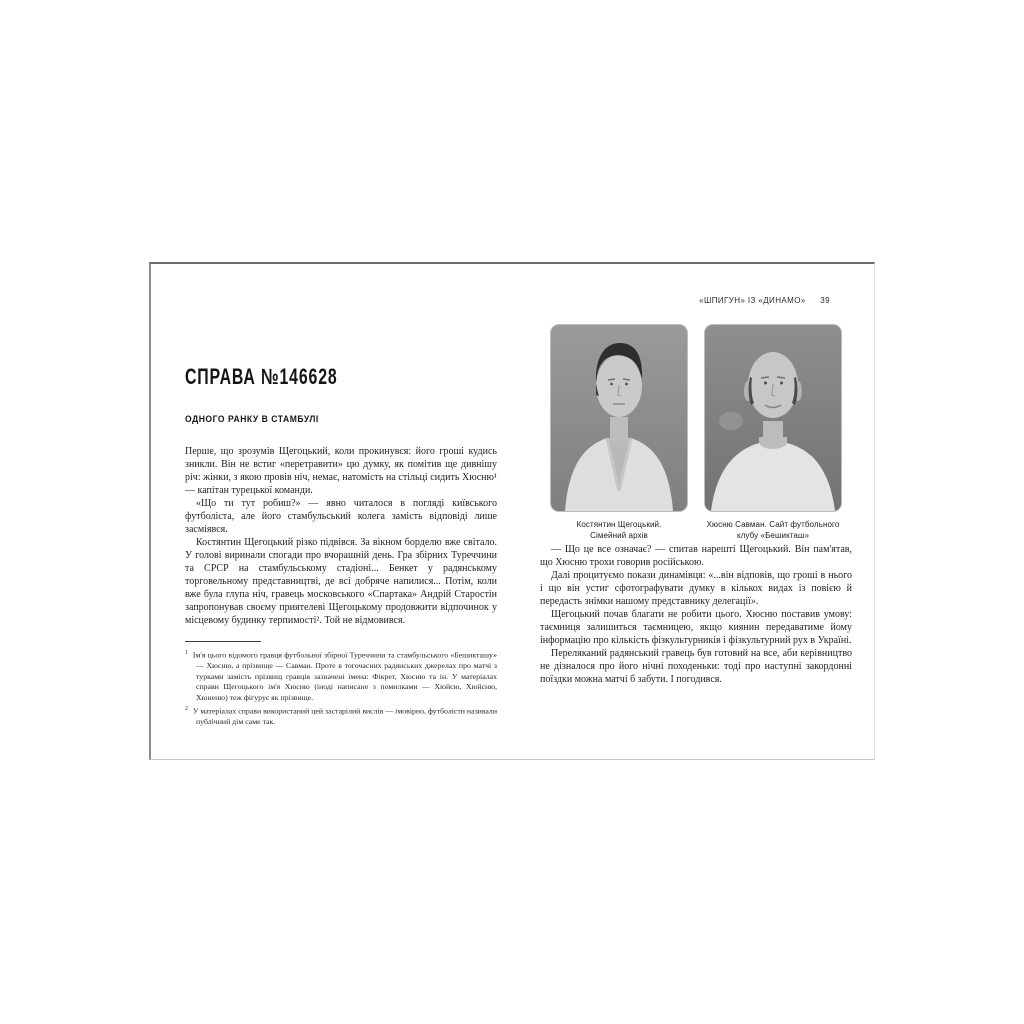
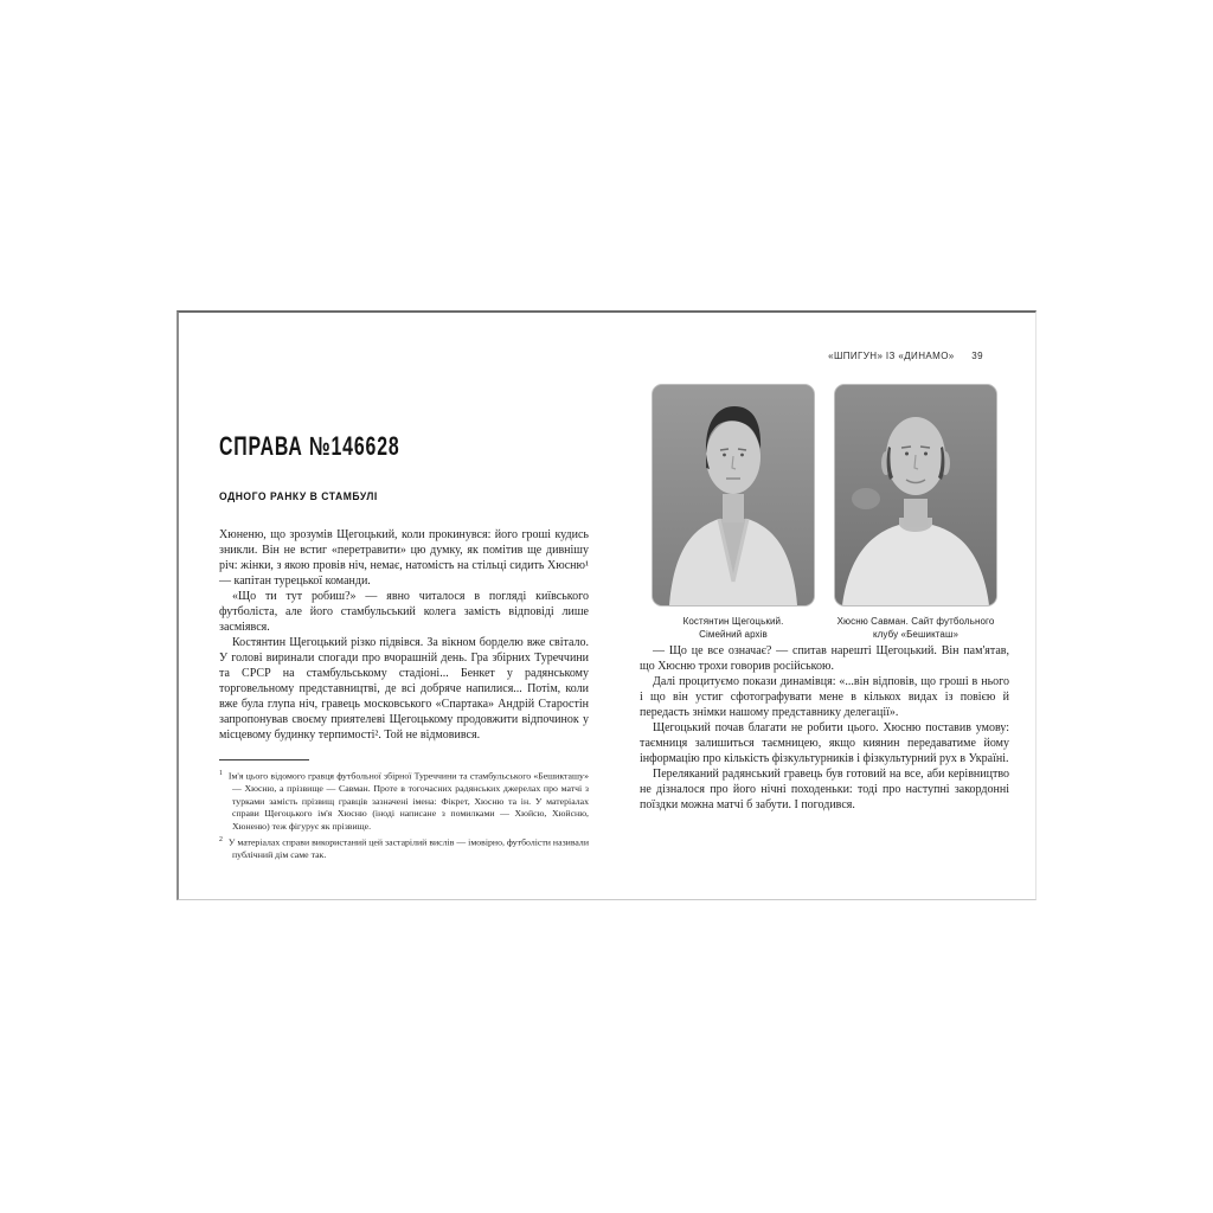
  СПРАВА №146628
  ОДНОГО РАНКУ В СТАМБУЛІ
- Перше, що зрозумів Щегоцький, коли прокинувся: його гроші кудись зникли. Він не встиг «перетравити» цю думку, як помітив ще дивнішу річ: жінки, з якою провів ніч, немає, натомість на стільці сидить Хюсню¹ — капітан турецької команди.
+ Хюненю, що зрозумів Щегоцький, коли прокинувся: його гроші кудись зникли. Він не встиг «перетравити» цю думку, як помітив ще дивнішу річ: жінки, з якою провів ніч, немає, натомість на стільці сидить Хюсню¹ — капітан турецької команди.
  «Що ти тут робиш?» — явно читалося в погляді київського футболіста, але його стамбульський колега замість відповіді лише засміявся.
  Костянтин Щегоцький різко підвівся. За вікном борделю вже світало. У голові виринали спогади про вчорашній день. Гра збірних Туреччини та СРСР на стамбульському стадіоні... Бенкет у радянському торговельному представництві, де всі добряче напилися... Потім, коли вже була глупа ніч, гравець московського «Спартака» Андрій Старостін запропонував своєму приятелеві Щегоцькому продовжити відпочинок у місцевому будинку терпимості². Той не відмовився.
  Ім'я цього відомого гравця футбольної збірної Туреччини та стамбульського «Бешикташу» — Хюсню, а прізвище — Савман. Проте в тогочасних радянських джерелах про матчі з турками замість прізвищ гравців зазначені імена: Фікрет, Хюсню та ін. У матеріалах справи Щегоцького ім'я Хюсню (іноді написане з помилками — Хюйсю, Хюйсню, Хюненю) теж фігурує як прізвище.
  У матеріалах справи використаний цей застарілий вислів — імовірно, футболісти називали публічний дім саме так.
  «ШПИГУН» ІЗ «ДИНАМО» 39
  Костянтин Щегоцький.
  Сімейний архів
  Хюсню Савман. Сайт футбольного
  клубу «Бешикташ»
  — Що це все означає? — спитав нарешті Щегоцький. Він пам'ятав, що Хюсню трохи говорив російською.
- Далі процитуємо покази динамівця: «...він відповів, що гроші в нього і що він устиг сфотографувати думку в кількох видах із повією й передасть знімки нашому представнику делегації».
+ Далі процитуємо покази динамівця: «...він відповів, що гроші в нього і що він устиг сфотографувати мене в кількох видах із повією й передасть знімки нашому представнику делегації».
  Щегоцький почав благати не робити цього. Хюсню поставив умову: таємниця залишиться таємницею, якщо киянин передаватиме йому інформацію про кількість фізкультурників і фізкультурний рух в Україні.
  Переляканий радянський гравець був готовий на все, аби керівництво не дізналося про його нічні походеньки: тоді про наступні закордонні поїздки можна матчі б забути. І погодився.
